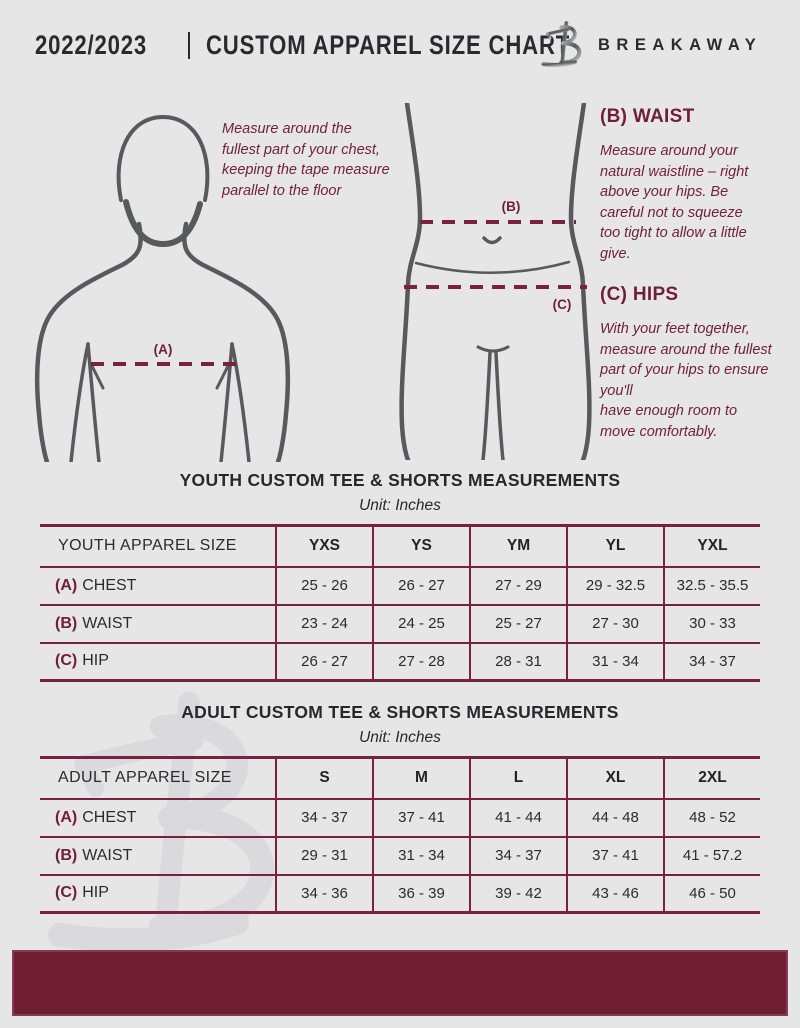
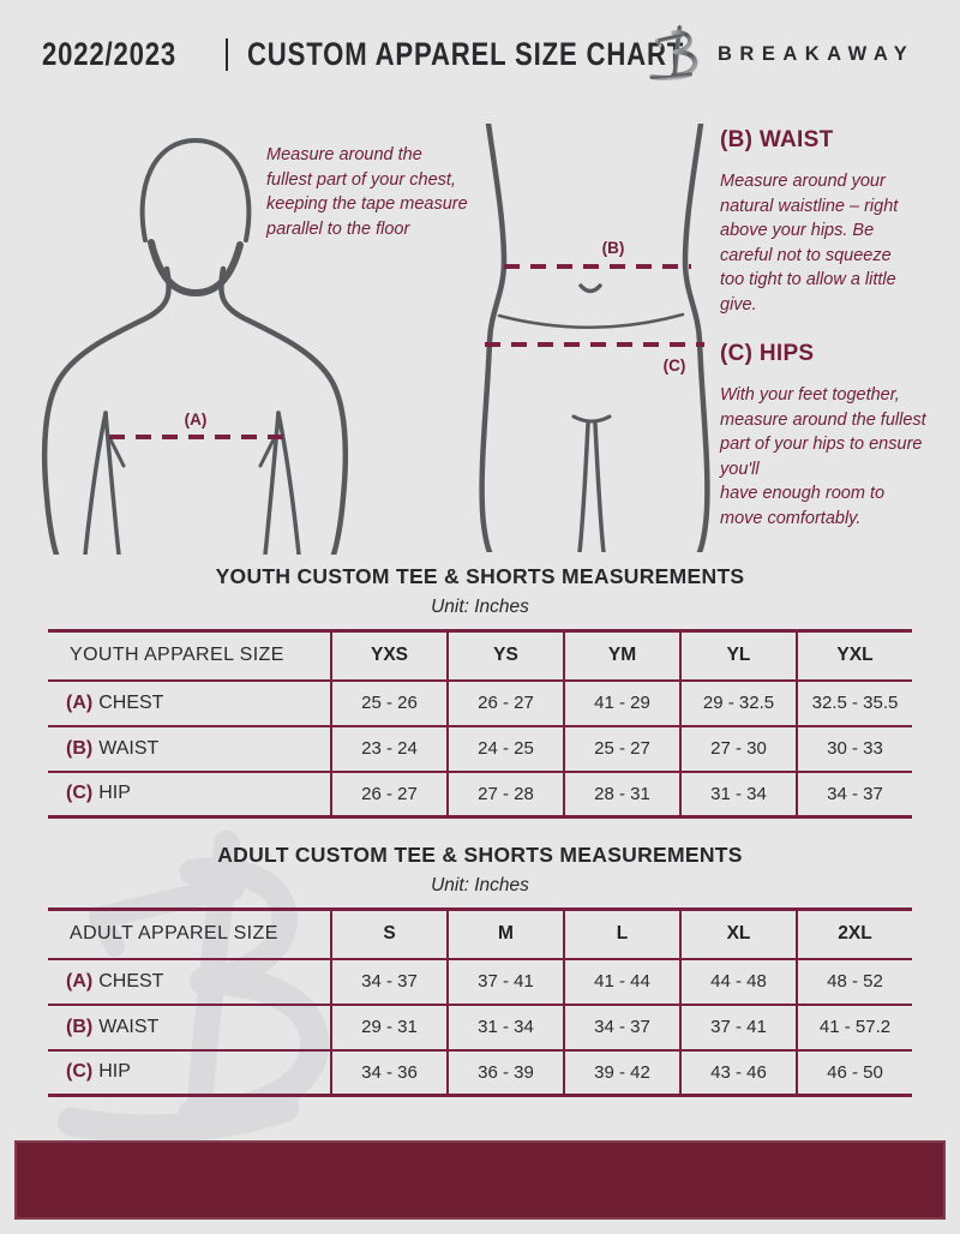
  2022/2023
  CUSTOM APPAREL SIZE CHAR
  BREAKAWAY
  (A)
  (B)
  (C)
  Measure around the fullest part of your chest, keeping the tape measure parallel to the floor
  (B) WAIST
  Measure around your natural waistline – right above your hips. Be careful not to squeeze too tight to allow a little give.
  (C) HIPS
  With your feet together, measure around the fullest part of your hips to ensure you'll
  have enough room to move comfortably.
  YOUTH CUSTOM TEE & SHORTS MEASUREMENTS
  Unit: Inches
  YOUTH APPAREL SIZE	YXS	YS	YM	YL	YXL
- (A) CHEST	25 - 26	26 - 27	27 - 29	29 - 32.5	32.5 - 35.5
+ (A) CHEST	25 - 26	26 - 27	41 - 29	29 - 32.5	32.5 - 35.5
  (B) WAIST	23 - 24	24 - 25	25 - 27	27 - 30	30 - 33
  (C) HIP	26 - 27	27 - 28	28 - 31	31 - 34	34 - 37
  ADULT CUSTOM TEE & SHORTS MEASUREMENTS
  Unit: Inches
  ADULT APPAREL SIZE	S	M	L	XL	2XL
  (A) CHEST	34 - 37	37 - 41	41 - 44	44 - 48	48 - 52
  (B) WAIST	29 - 31	31 - 34	34 - 37	37 - 41	41 - 57.2
  (C) HIP	34 - 36	36 - 39	39 - 42	43 - 46	46 - 50
